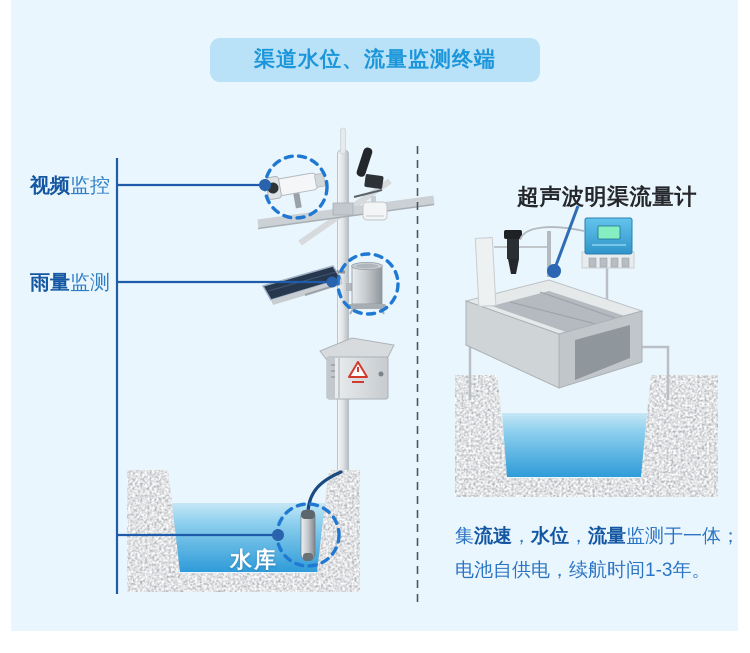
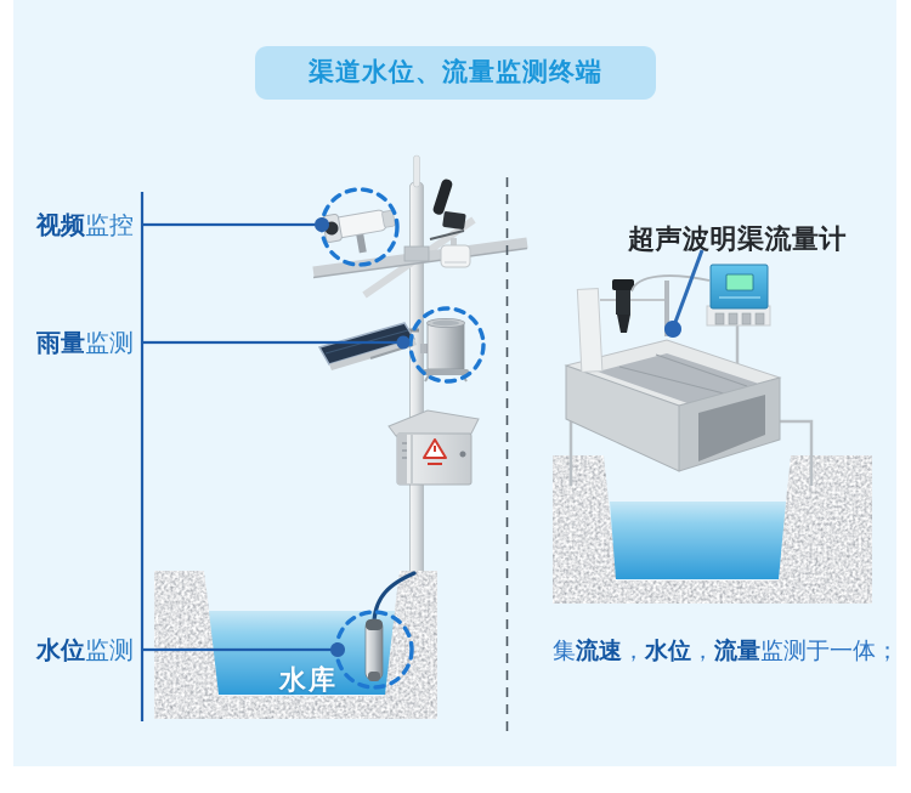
  渠道水位、流量监测终端
  视频监控
  雨量监测
+ 水位监测
  水库
  超声波明渠流量计
  集流速，水位，流量监测于一体；
- 电池自供电，续航时间1-3年。
